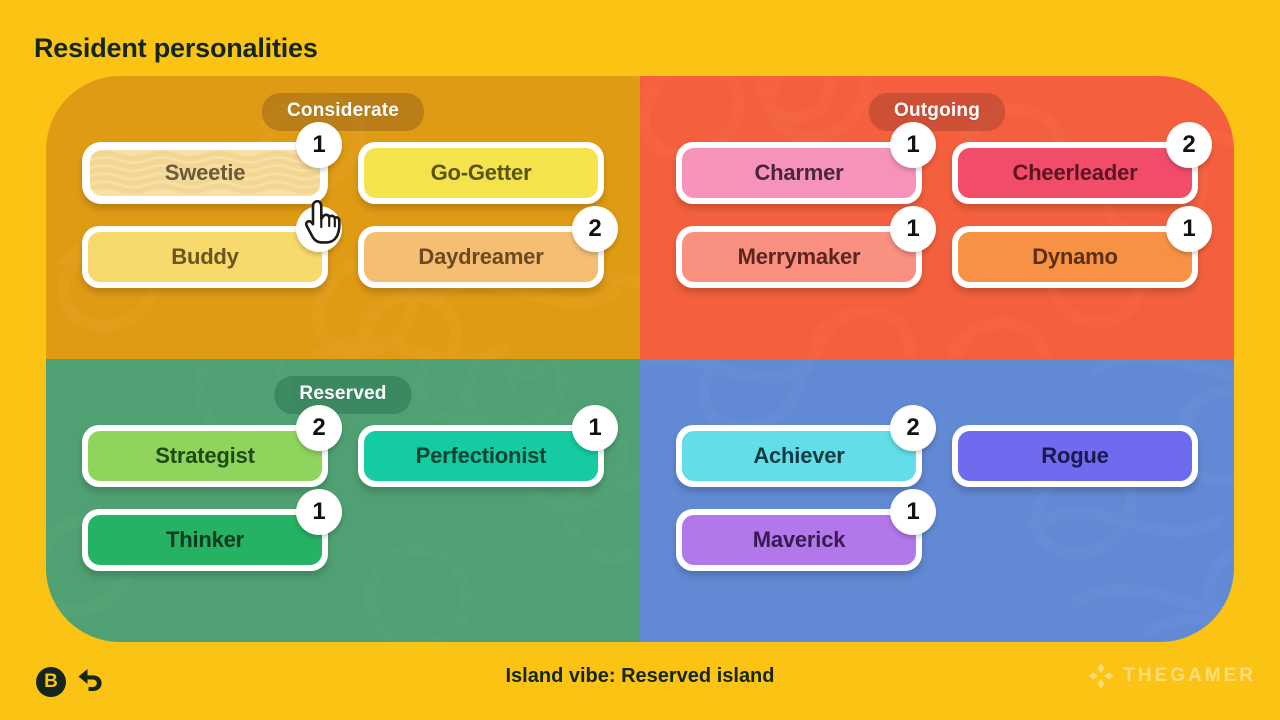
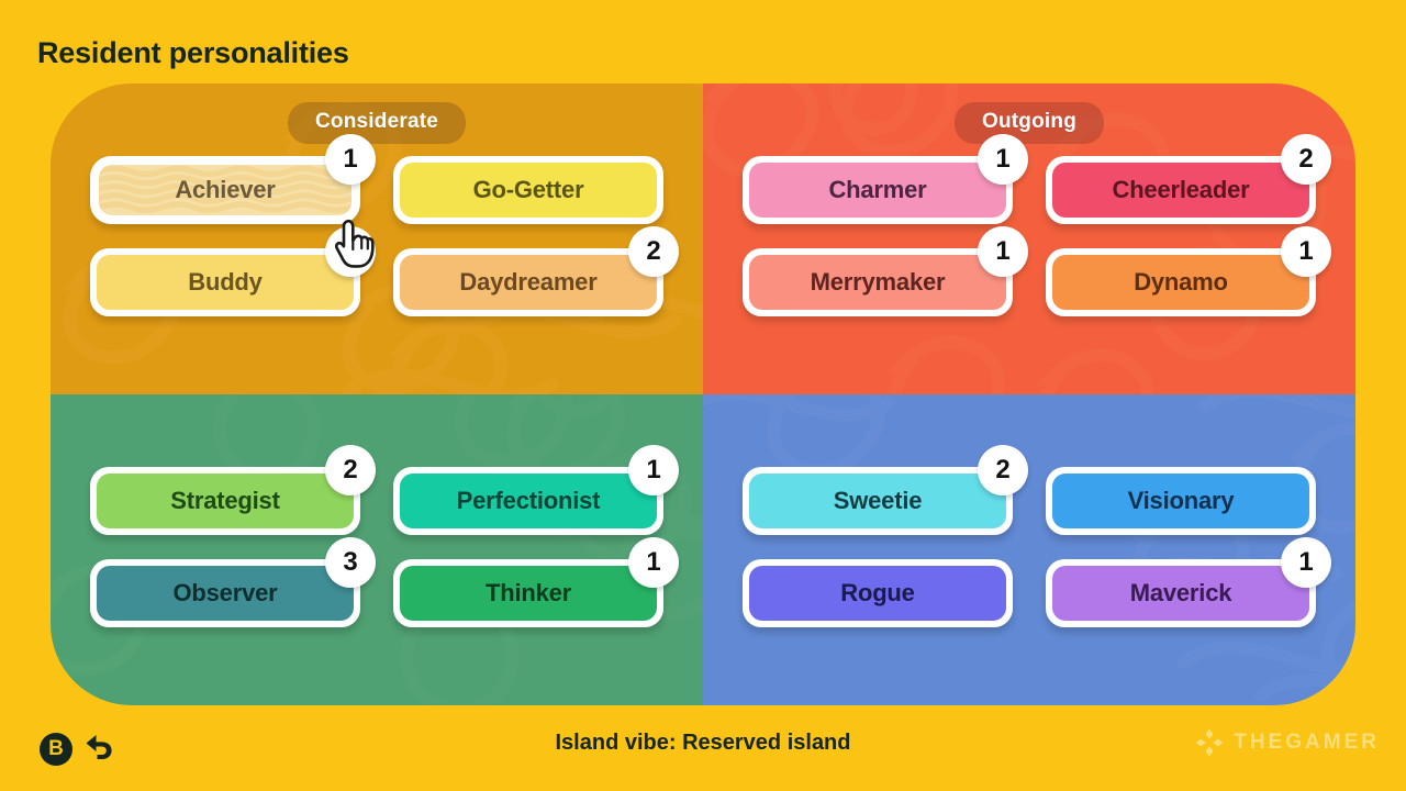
  Resident personalities
  Considerate
- Sweetie
+ Achiever
  1
  Go-Getter
  Buddy
  Daydreamer
  2
  Outgoing
  Charmer
  1
  Cheerleader
  2
  Merrymaker
  1
  Dynamo
  1
- Reserved
  Strategist
  2
  Perfectionist
  1
+ Observer
+ 3
  Thinker
  1
- Achiever
+ Sweetie
  2
+ Visionary
  Rogue
  Maverick
  1
  B
  Island vibe: Reserved island
  THEGAMER
